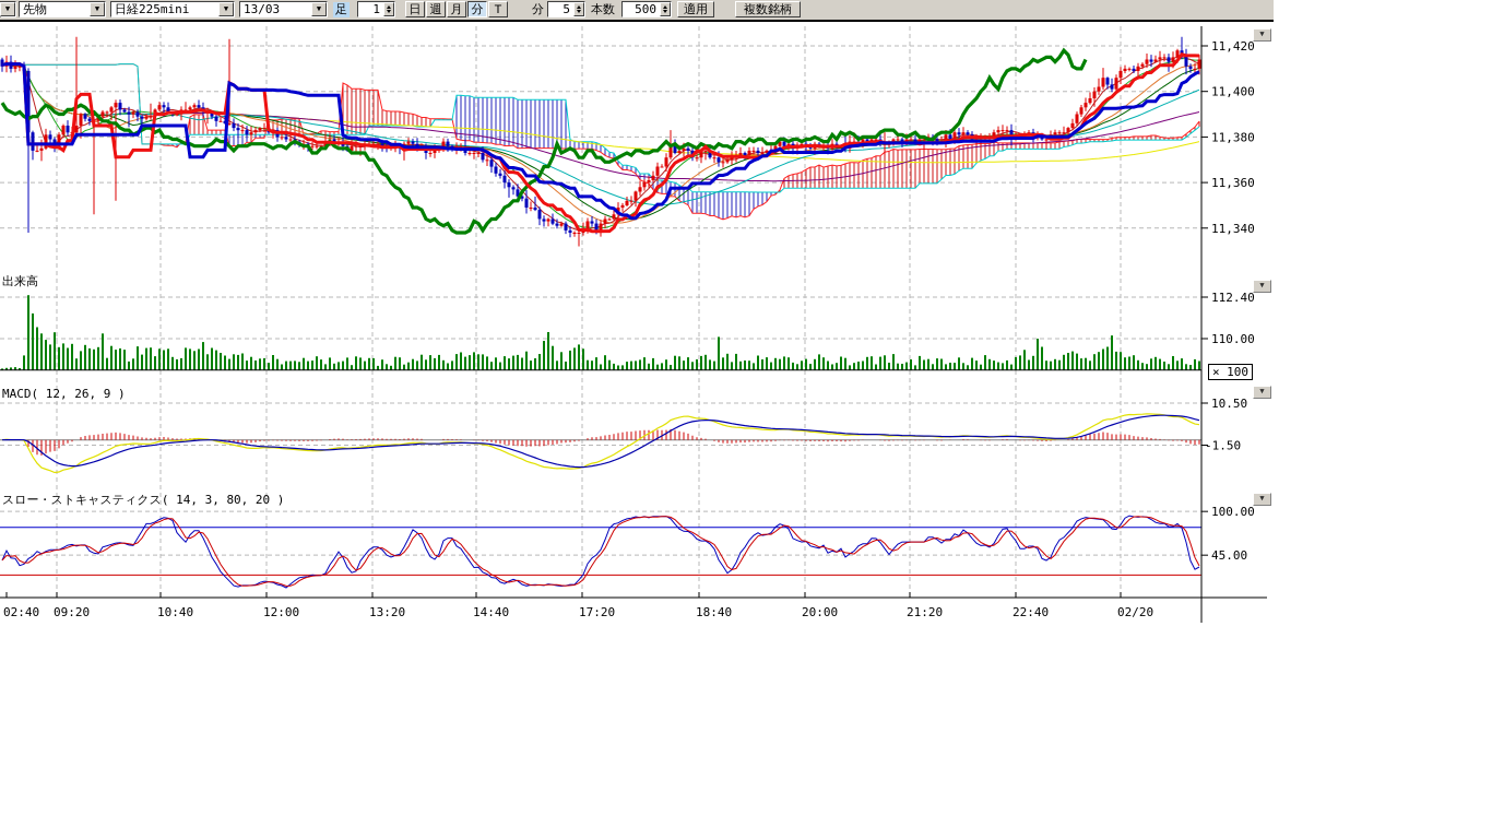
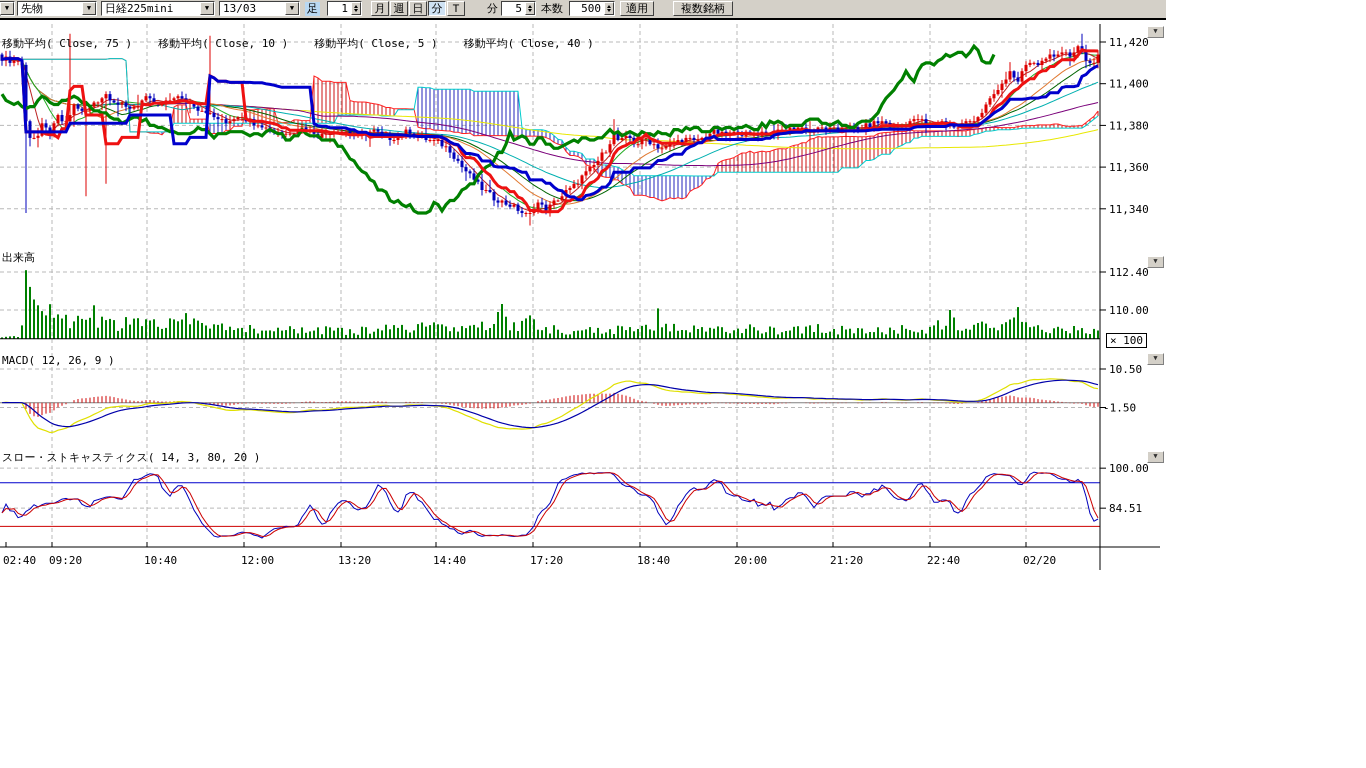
  ▼
  先物
  ▼
  日経225mini
  ▼
  13/03
  ▼
  足
  1
- 日
+ 月
  週
- 月
+ 日
  分
  T
  分
  5
  本数
  500
  適用
  複数銘柄
+ 移動平均( Close, 75 ) 移動平均( Close, 10 ) 移動平均( Close, 5 ) 移動平均( Close, 40 )
  出来高
  MACD( 12, 26, 9 )
  スロー・ストキャスティクス( 14, 3, 80, 20 )
  × 100
  11,420
  11,400
  11,380
  11,360
  11,340
  112.40
  110.00
  10.50
  -1.50
  100.00
- 45.00
+ 84.51
  02:40
  09:20
  10:40
  12:00
  13:20
  14:40
  17:20
  18:40
  20:00
  21:20
  22:40
  02/20
